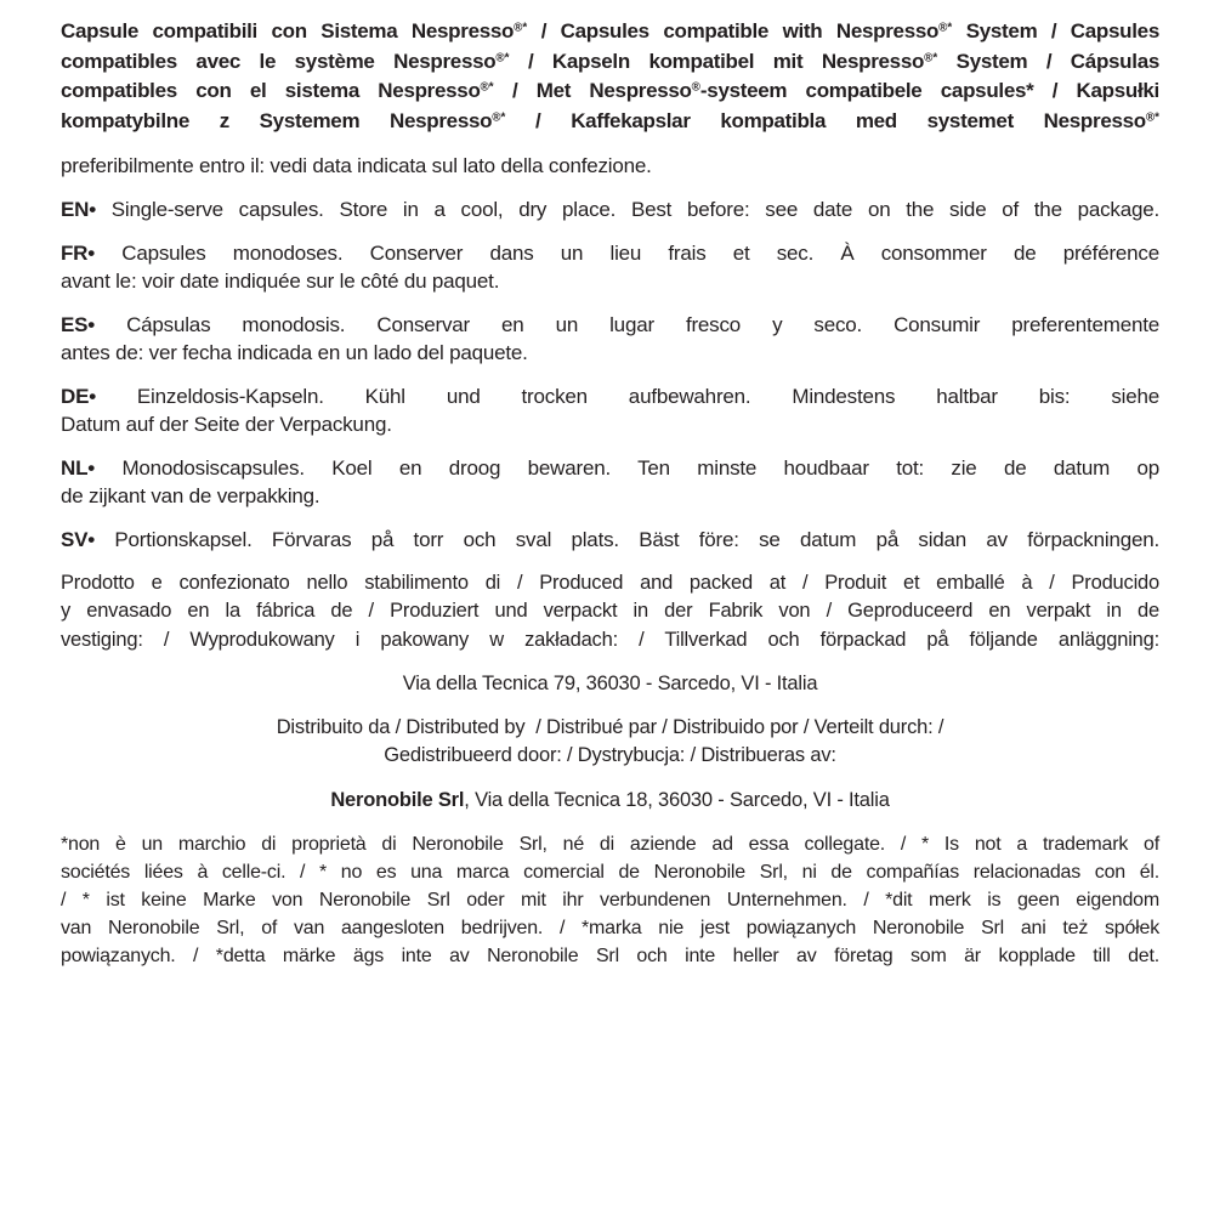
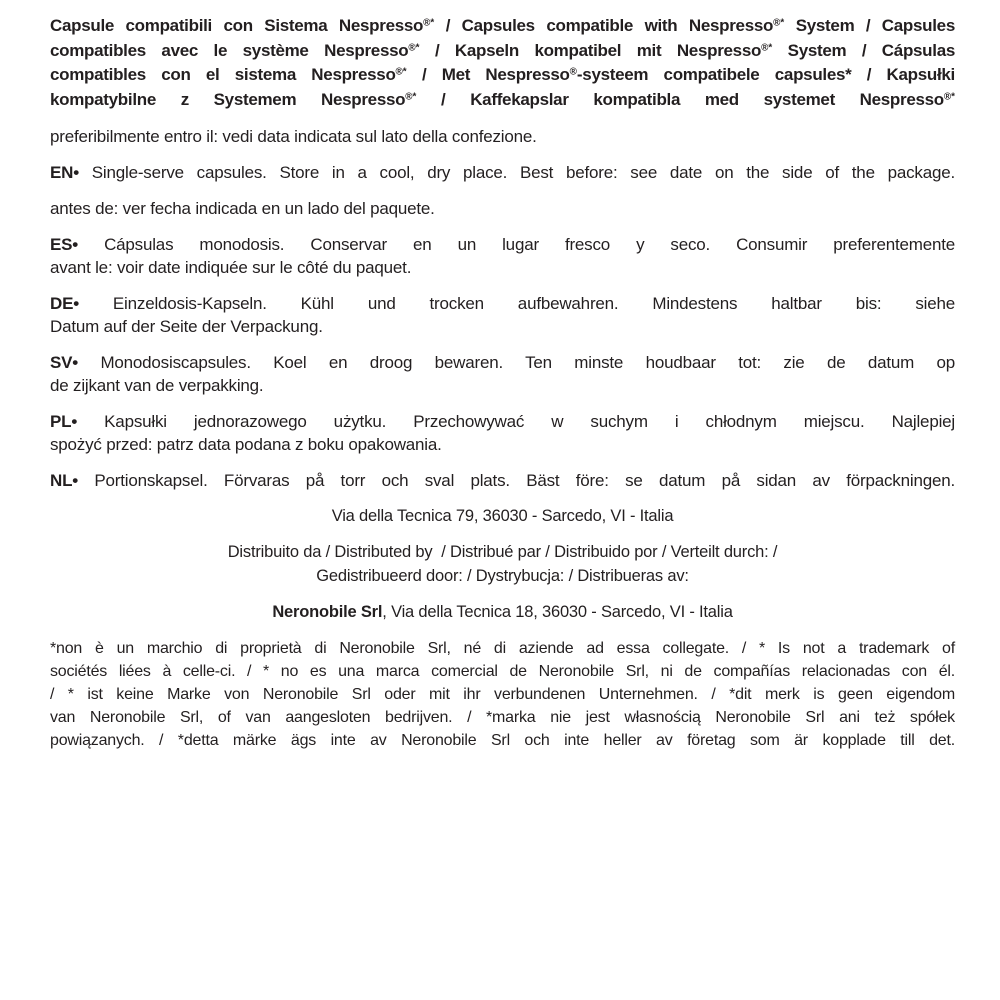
  Capsule compatibili con Sistema Nespresso®* / Capsules compatible with Nespresso®* System / Capsules
  compatibles avec le système Nespresso®* / Kapseln kompatibel mit Nespresso®* System / Cápsulas
  compatibles con el sistema Nespresso®* / Met Nespresso®-systeem compatibele capsules* / Kapsułki
  kompatybilne z Systemem Nespresso®* / Kaffekapslar kompatibla med systemet Nespresso®*
  preferibilmente entro il: vedi data indicata sul lato della confezione.
  EN• Single-serve capsules. Store in a cool, dry place. Best before: see date on the side of the package.
- FR• Capsules monodoses. Conserver dans un lieu frais et sec. À consommer de préférence
- avant le: voir date indiquée sur le côté du paquet.
+ antes de: ver fecha indicada en un lado del paquete.
  ES• Cápsulas monodosis. Conservar en un lugar fresco y seco. Consumir preferentemente
- antes de: ver fecha indicada en un lado del paquete.
+ avant le: voir date indiquée sur le côté du paquet.
  DE• Einzeldosis-Kapseln. Kühl und trocken aufbewahren. Mindestens haltbar bis: siehe
  Datum auf der Seite der Verpackung.
- NL• Monodosiscapsules. Koel en droog bewaren. Ten minste houdbaar tot: zie de datum op
+ SV• Monodosiscapsules. Koel en droog bewaren. Ten minste houdbaar tot: zie de datum op
  de zijkant van de verpakking.
+ PL• Kapsułki jednorazowego użytku. Przechowywać w suchym i chłodnym miejscu. Najlepiej
+ spożyć przed: patrz data podana z boku opakowania.
- SV• Portionskapsel. Förvaras på torr och sval plats. Bäst före: se datum på sidan av förpackningen.
+ NL• Portionskapsel. Förvaras på torr och sval plats. Bäst före: se datum på sidan av förpackningen.
- Prodotto e confezionato nello stabilimento di / Produced and packed at / Produit et emballé à / Producido
- y envasado en la fábrica de / Produziert und verpackt in der Fabrik von / Geproduceerd en verpakt in de
- vestiging: / Wyprodukowany i pakowany w zakładach: / Tillverkad och förpackad på följande anläggning:
  Via della Tecnica 79, 36030 - Sarcedo, VI - Italia
  Distribuito da / Distributed by / Distribué par / Distribuido por / Verteilt durch: /
  Gedistribueerd door: / Dystrybucja: / Distribueras av:
  Neronobile Srl, Via della Tecnica 18, 36030 - Sarcedo, VI - Italia
  *non è un marchio di proprietà di Neronobile Srl, né di aziende ad essa collegate. / * Is not a trademark of
  sociétés liées à celle-ci. / * no es una marca comercial de Neronobile Srl, ni de compañías relacionadas con él.
  / * ist keine Marke von Neronobile Srl oder mit ihr verbundenen Unternehmen. / *dit merk is geen eigendom
- van Neronobile Srl, of van aangesloten bedrijven. / *marka nie jest powiązanych Neronobile Srl ani też spółek
+ van Neronobile Srl, of van aangesloten bedrijven. / *marka nie jest własnością Neronobile Srl ani też spółek
  powiązanych. / *detta märke ägs inte av Neronobile Srl och inte heller av företag som är kopplade till det.
